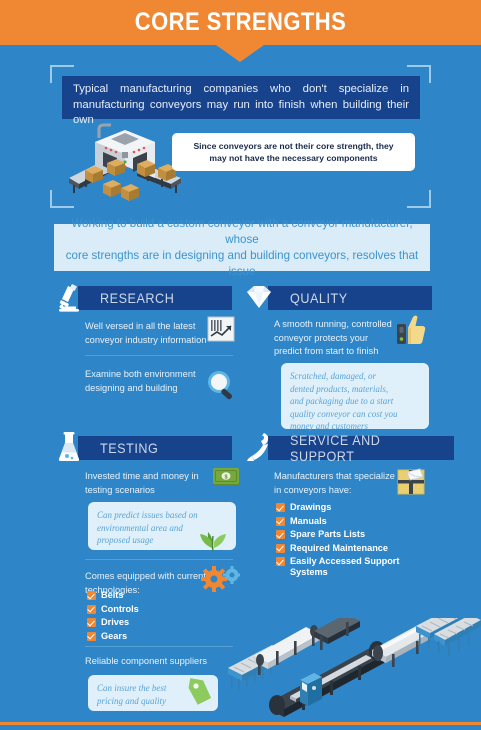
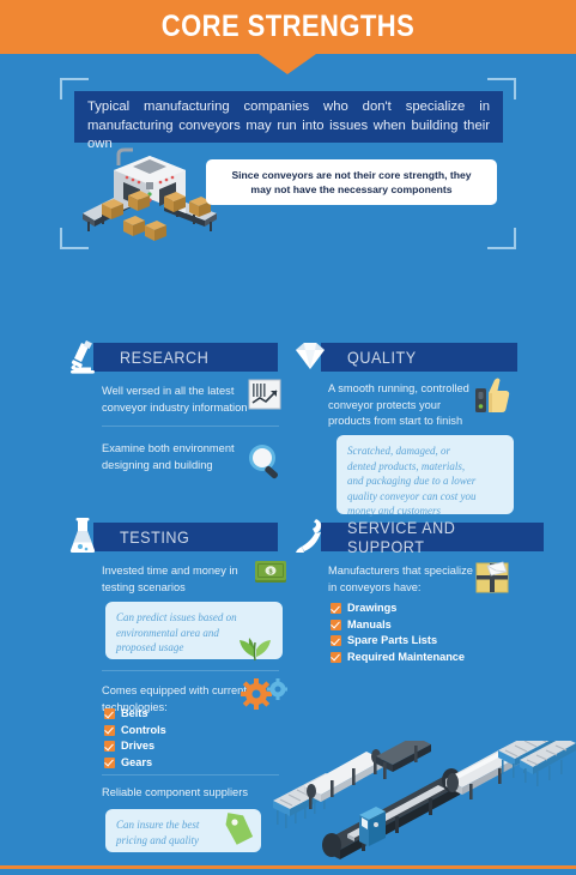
  CORE STRENGTHS
  Typical manufacturing companies who don't specialize in
- manufacturing conveyors may run into finish when building their own
+ manufacturing conveyors may run into issues when building their own
  Since conveyors are not their core strength, they
  may not have the necessary components
- Working to build a custom conveyor with a conveyor manufacturer, whose
- core strengths are in designing and building conveyors, resolves that issue
  RESEARCH
  Well versed in all the latest
  conveyor industry information
  Examine both environment
  designing and building
  QUALITY
  A smooth running, controlled
  conveyor protects your
- predict from start to finish
+ products from start to finish
  Scratched, damaged, or
  dented products, materials,
- and packaging due to a start
+ and packaging due to a lower
  quality conveyor can cost you
  money and customers
  TESTING
  Invested time and money in
  testing scenarios
  Can predict issues based on
  environmental area and
  proposed usage
  Comes equipped with current
  technologies:
  Belts
  Controls
  Drives
  Gears
  Reliable component suppliers
  Can insure the best
  pricing and quality
  SERVICE AND SUPPORT
  Manufacturers that specialize
  in conveyors have:
  Drawings
  Manuals
  Spare Parts Lists
  Required Maintenance
- Easily Accessed Support Systems
